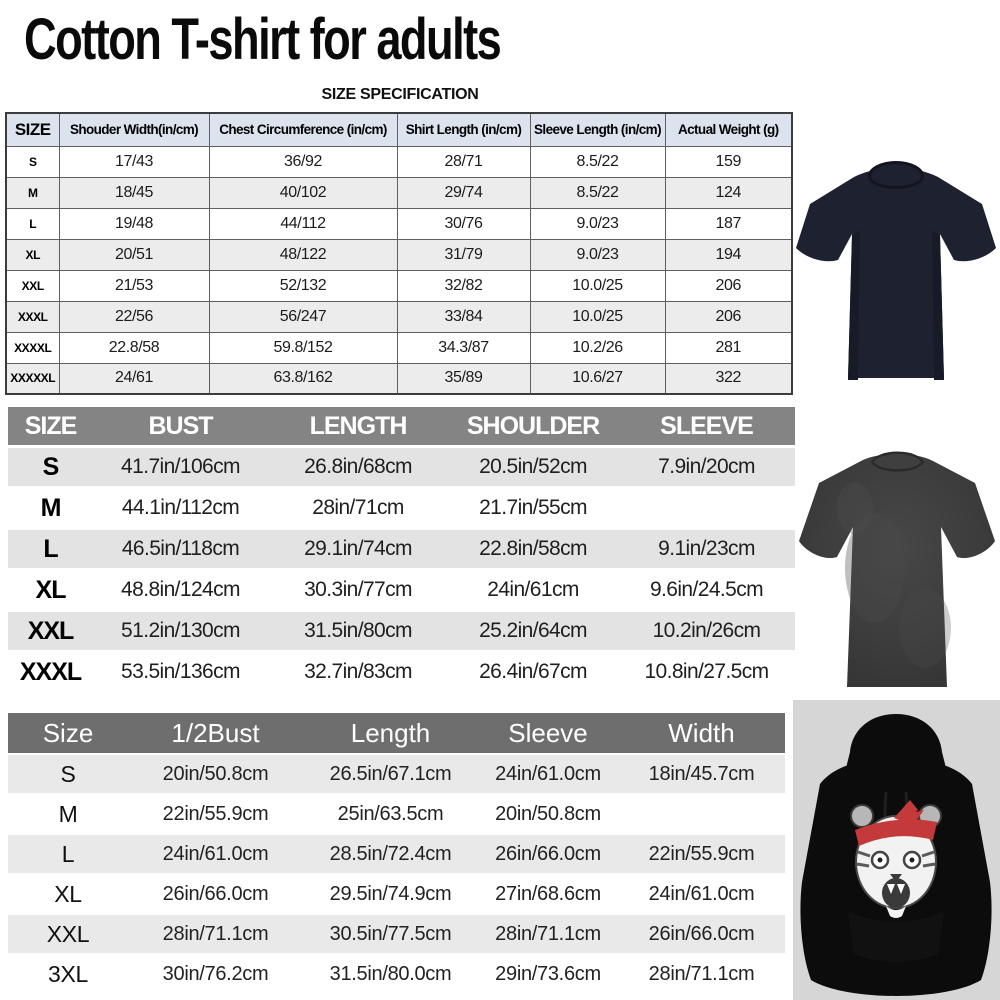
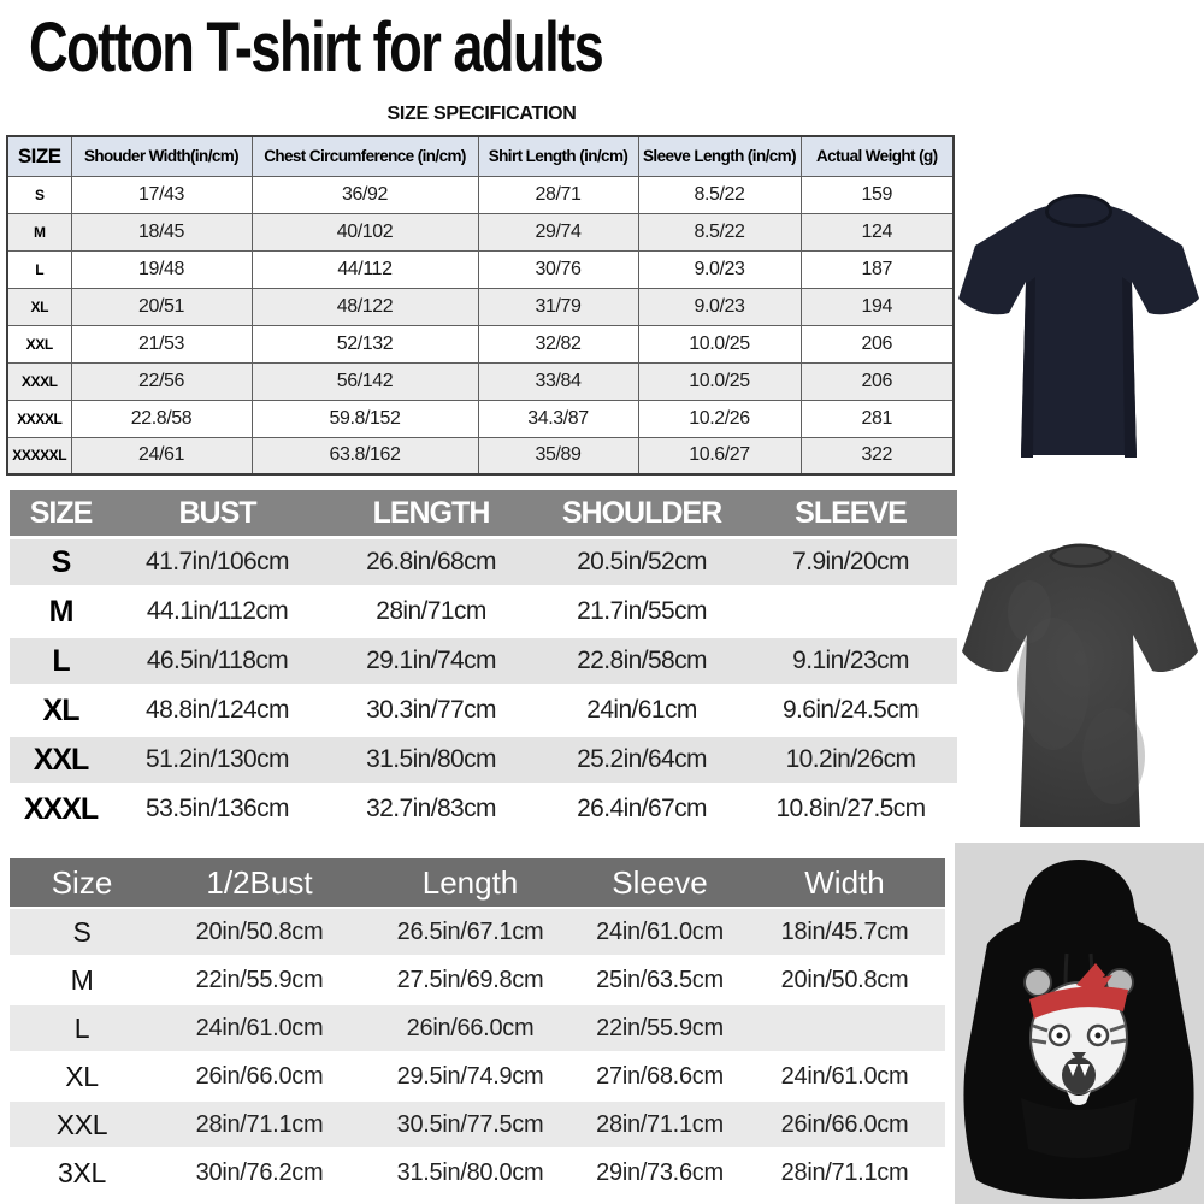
  Cotton T-shirt for adults
  SIZE SPECIFICATION
  SIZE	Shouder Width(in/cm)	Chest Circumference (in/cm)	Shirt Length (in/cm)	Sleeve Length (in/cm)	Actual Weight (g)
  S	17/43	36/92	28/71	8.5/22	159
  M	18/45	40/102	29/74	8.5/22	124
  L	19/48	44/112	30/76	9.0/23	187
  XL	20/51	48/122	31/79	9.0/23	194
  XXL	21/53	52/132	32/82	10.0/25	206
- XXXL	22/56	56/247	33/84	10.0/25	206
+ XXXL	22/56	56/142	33/84	10.0/25	206
  XXXXL	22.8/58	59.8/152	34.3/87	10.2/26	281
  XXXXXL	24/61	63.8/162	35/89	10.6/27	322
  SIZE
  BUST
  LENGTH
  SHOULDER
  SLEEVE
  S
  41.7in/106cm
  26.8in/68cm
  20.5in/52cm
  7.9in/20cm
  M
  44.1in/112cm
  28in/71cm
  21.7in/55cm
  L
  46.5in/118cm
  29.1in/74cm
  22.8in/58cm
  9.1in/23cm
  XL
  48.8in/124cm
  30.3in/77cm
  24in/61cm
  9.6in/24.5cm
  XXL
  51.2in/130cm
  31.5in/80cm
  25.2in/64cm
  10.2in/26cm
  XXXL
  53.5in/136cm
  32.7in/83cm
  26.4in/67cm
  10.8in/27.5cm
  Size
  1/2Bust
  Length
  Sleeve
  Width
  S
  20in/50.8cm
  26.5in/67.1cm
  24in/61.0cm
  18in/45.7cm
  M
  22in/55.9cm
+ 27.5in/69.8cm
  25in/63.5cm
  20in/50.8cm
  L
  24in/61.0cm
- 28.5in/72.4cm
  26in/66.0cm
  22in/55.9cm
  XL
  26in/66.0cm
  29.5in/74.9cm
  27in/68.6cm
  24in/61.0cm
  XXL
  28in/71.1cm
  30.5in/77.5cm
  28in/71.1cm
  26in/66.0cm
  3XL
  30in/76.2cm
  31.5in/80.0cm
  29in/73.6cm
  28in/71.1cm
